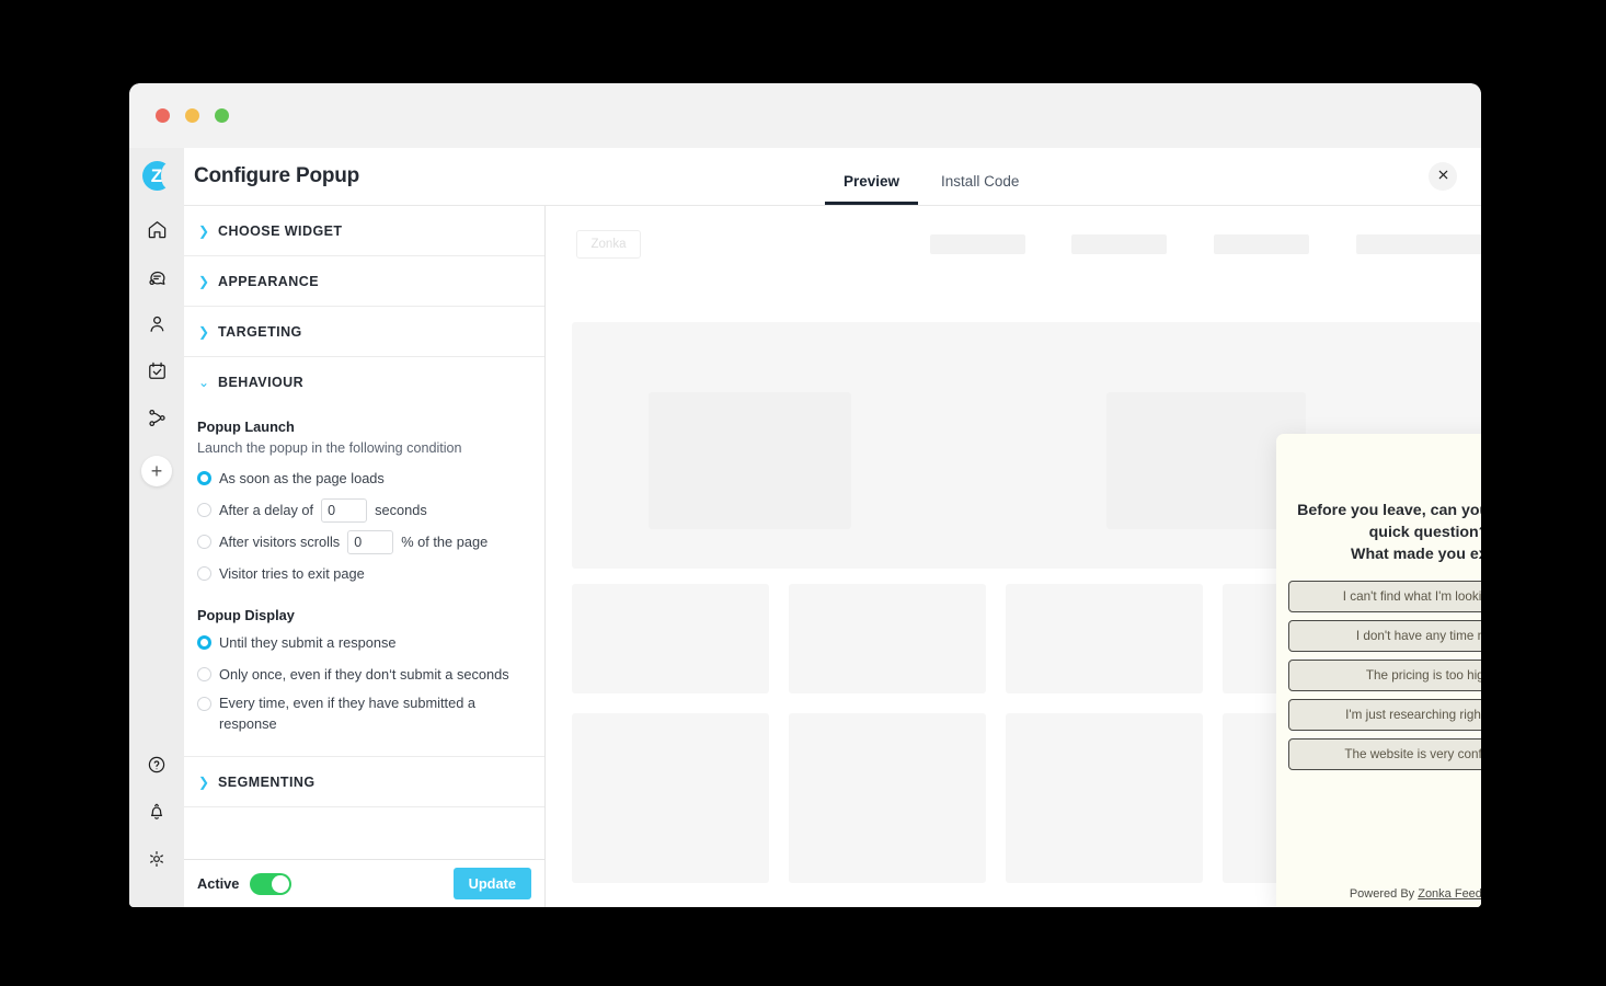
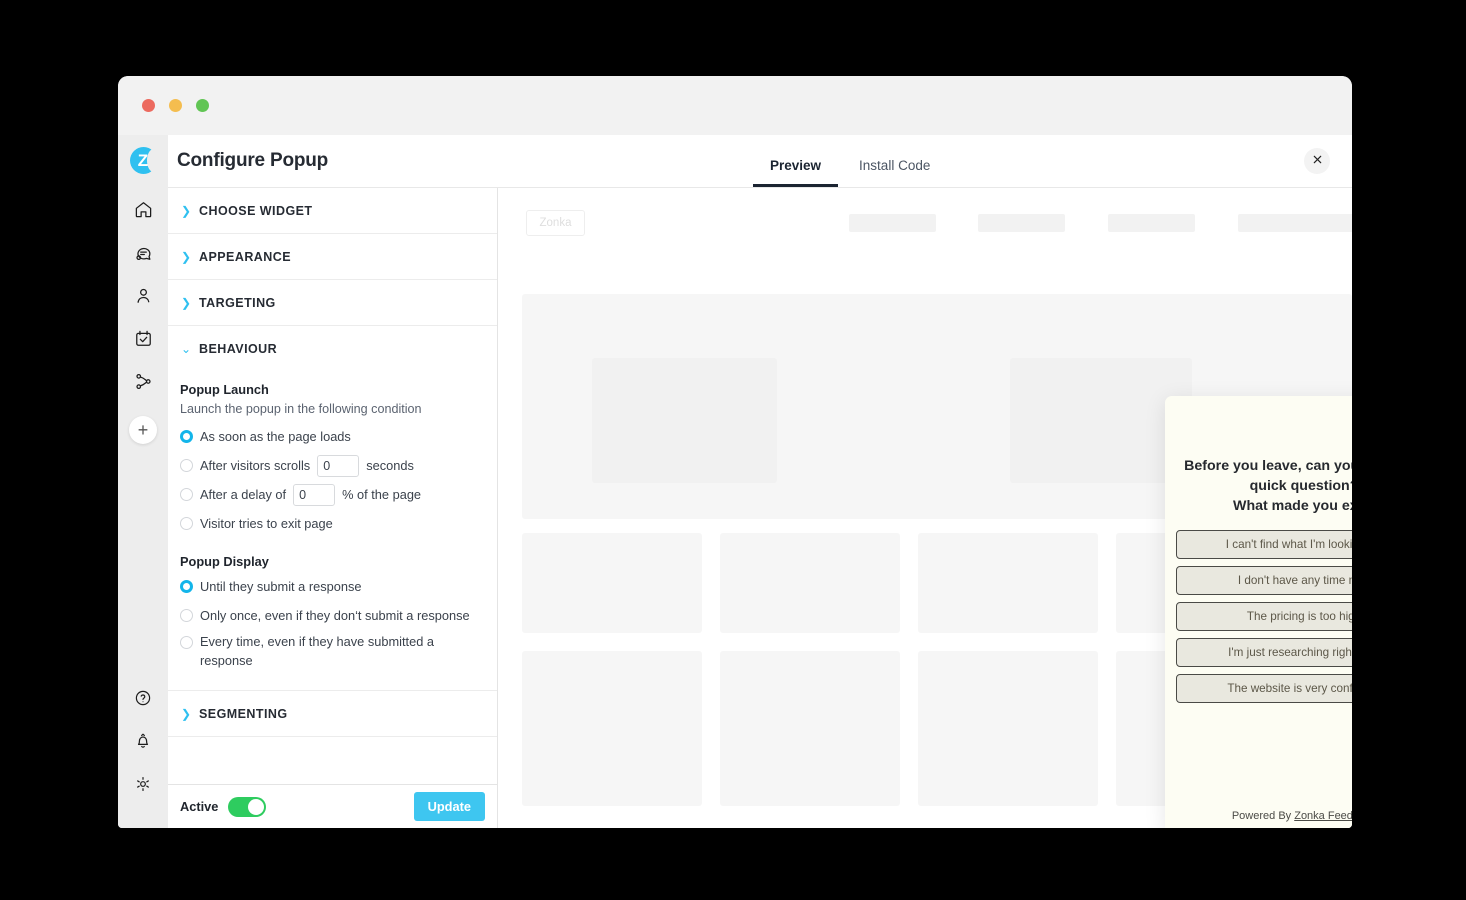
  Z
  +
  Configure Popup
  Preview
  Install Code
  ❯
  CHOOSE WIDGET
  ❯
  APPEARANCE
  ❯
  TARGETING
  ⌄
  BEHAVIOUR
  Popup Launch
  Launch the popup in the following condition
  As soon as the page loads
- After a delay of
+ After visitors scrolls
  0
  seconds
- After visitors scrolls
+ After a delay of
  0
  % of the page
  Visitor tries to exit page
  Popup Display
  Until they submit a response
- Only once, even if they don‘t submit a seconds
+ Only once, even if they don‘t submit a response
  Every time, even if they have submitted a response
  ❯
  SEGMENTING
  Active
  Update
  Zonka
  Before you leave, can yo
  quick question
  What made you e
  I can't find what I'm looki
  I don't have any time n
  The pricing is too hig
  I'm just researching righ
  The website is very conf
  Powered By Zonka Feed
